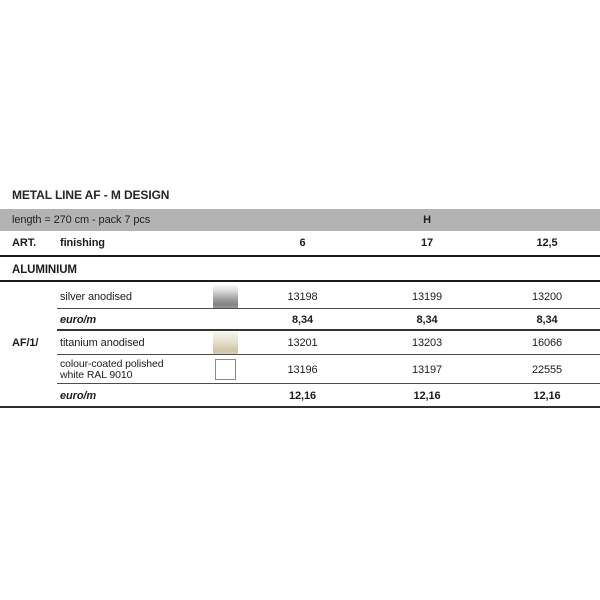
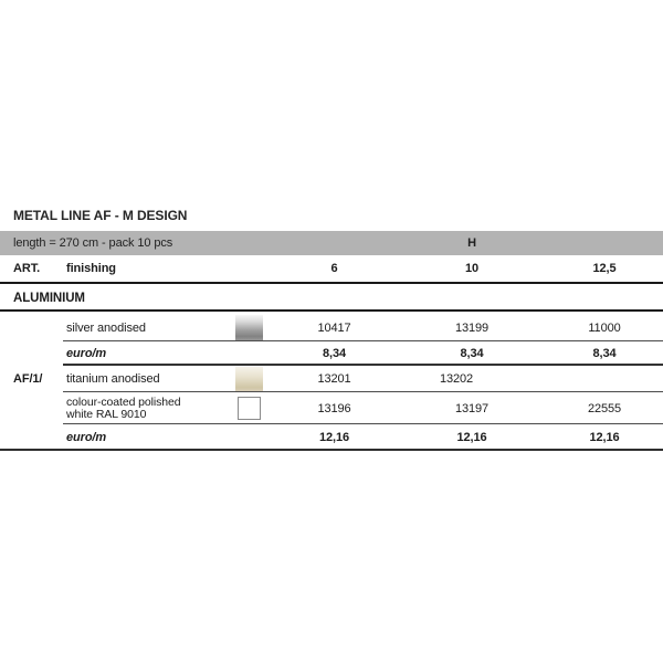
  METAL LINE AF - M DESIGN
- length = 270 cm - pack 7 pcs
+ length = 270 cm - pack 10 pcs
  H
  ART.
  finishing
  6
- 17
+ 10
  12,5
  ALUMINIUM
  silver anodised
- 13198
+ 10417
  13199
- 13200
+ 11000
  euro/m
  8,34
  8,34
  8,34
  AF/1/
  titanium anodised
  13201
- 13203
- 16066
+ 13202
  colour-coated polished
  white RAL 9010
  13196
  13197
  22555
  euro/m
  12,16
  12,16
  12,16
